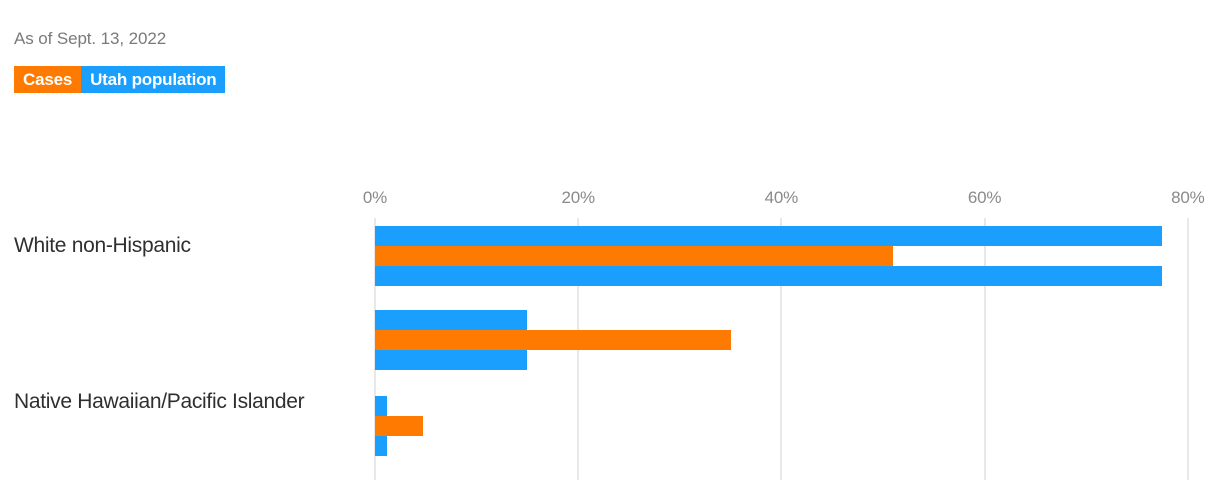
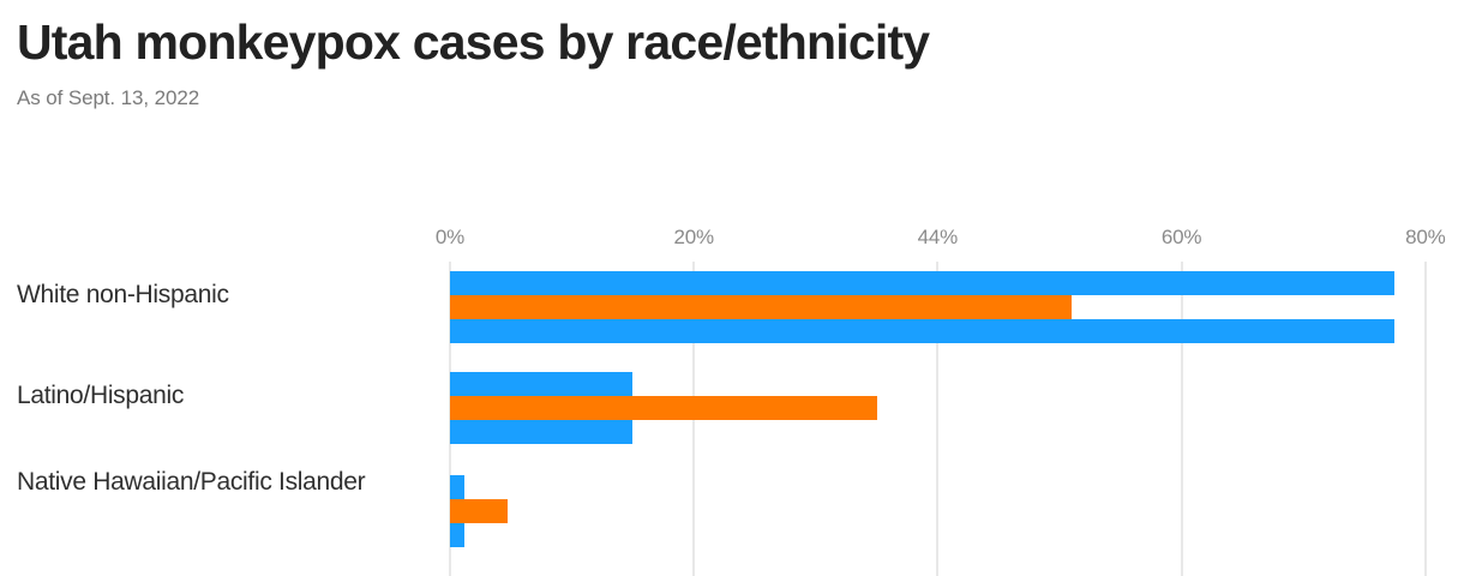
+ Utah monkeypox cases by race/ethnicity
  As of Sept. 13, 2022
- Cases
- Utah population
  0%
  20%
- 40%
+ 44%
  60%
  80%
  White non-Hispanic
+ Latino/Hispanic
  Native Hawaiian/Pacific Islander
